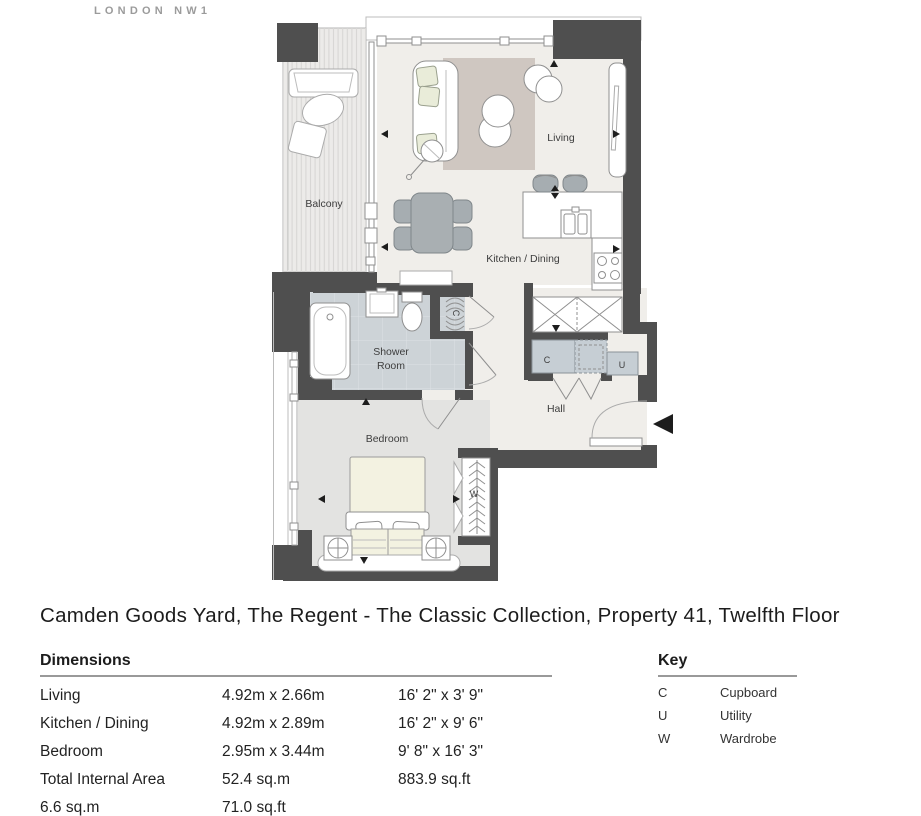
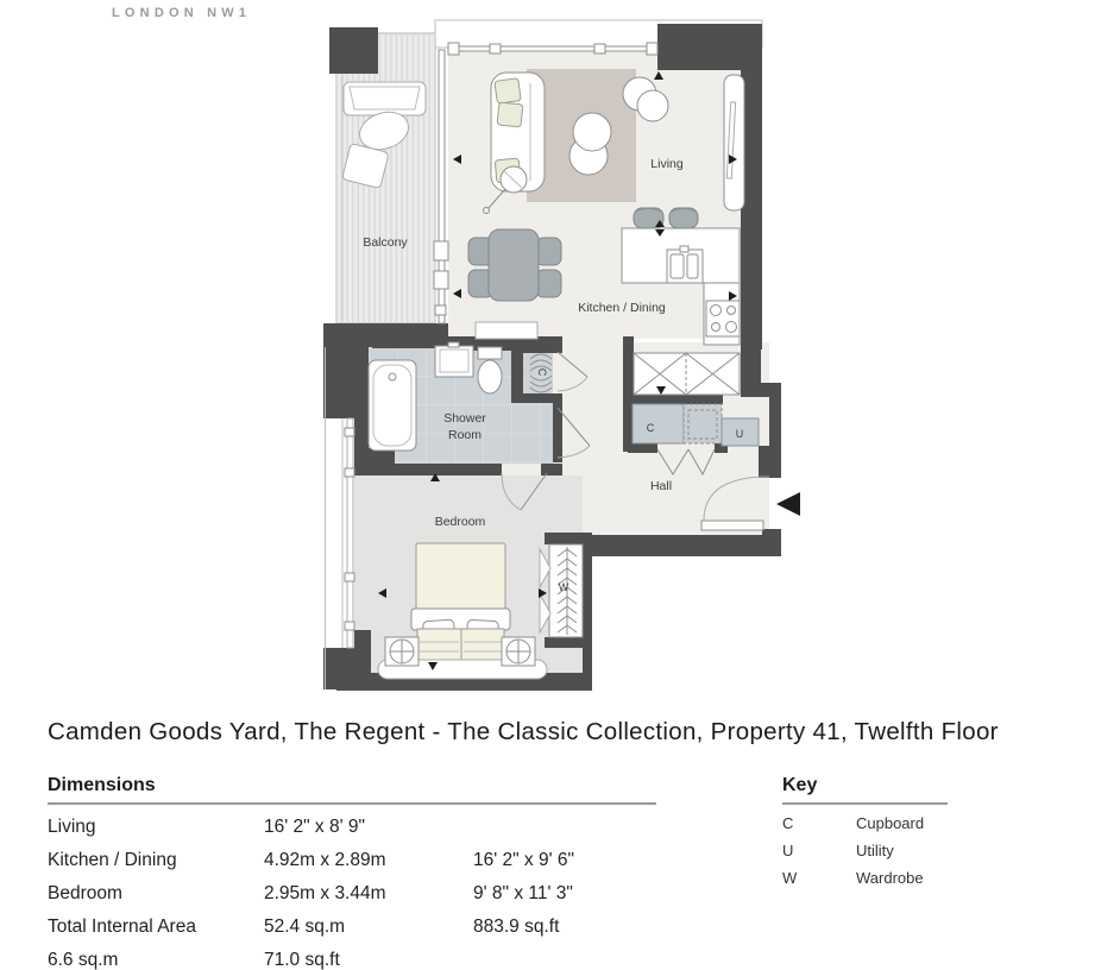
  LONDON NW1
  Balcony
  Living
  Kitchen / Dining
  Shower
  Room
  Bedroom
  Hall
  C
  U
  W
  Camden Goods Yard, The Regent - The Classic Collection, Property 41, Twelfth Floor
  Dimensions
  Living
- 4.92m x 2.66m
- 16' 2" x 3' 9"
+ 16' 2" x 8' 9"
  Kitchen / Dining
  4.92m x 2.89m
  16' 2" x 9' 6"
  Bedroom
  2.95m x 3.44m
- 9' 8" x 16' 3"
+ 9' 8" x 11' 3"
  Total Internal Area
  52.4 sq.m
  883.9 sq.ft
  6.6 sq.m
  71.0 sq.ft
  Key
  C
  Cupboard
  U
  Utility
  W
  Wardrobe
